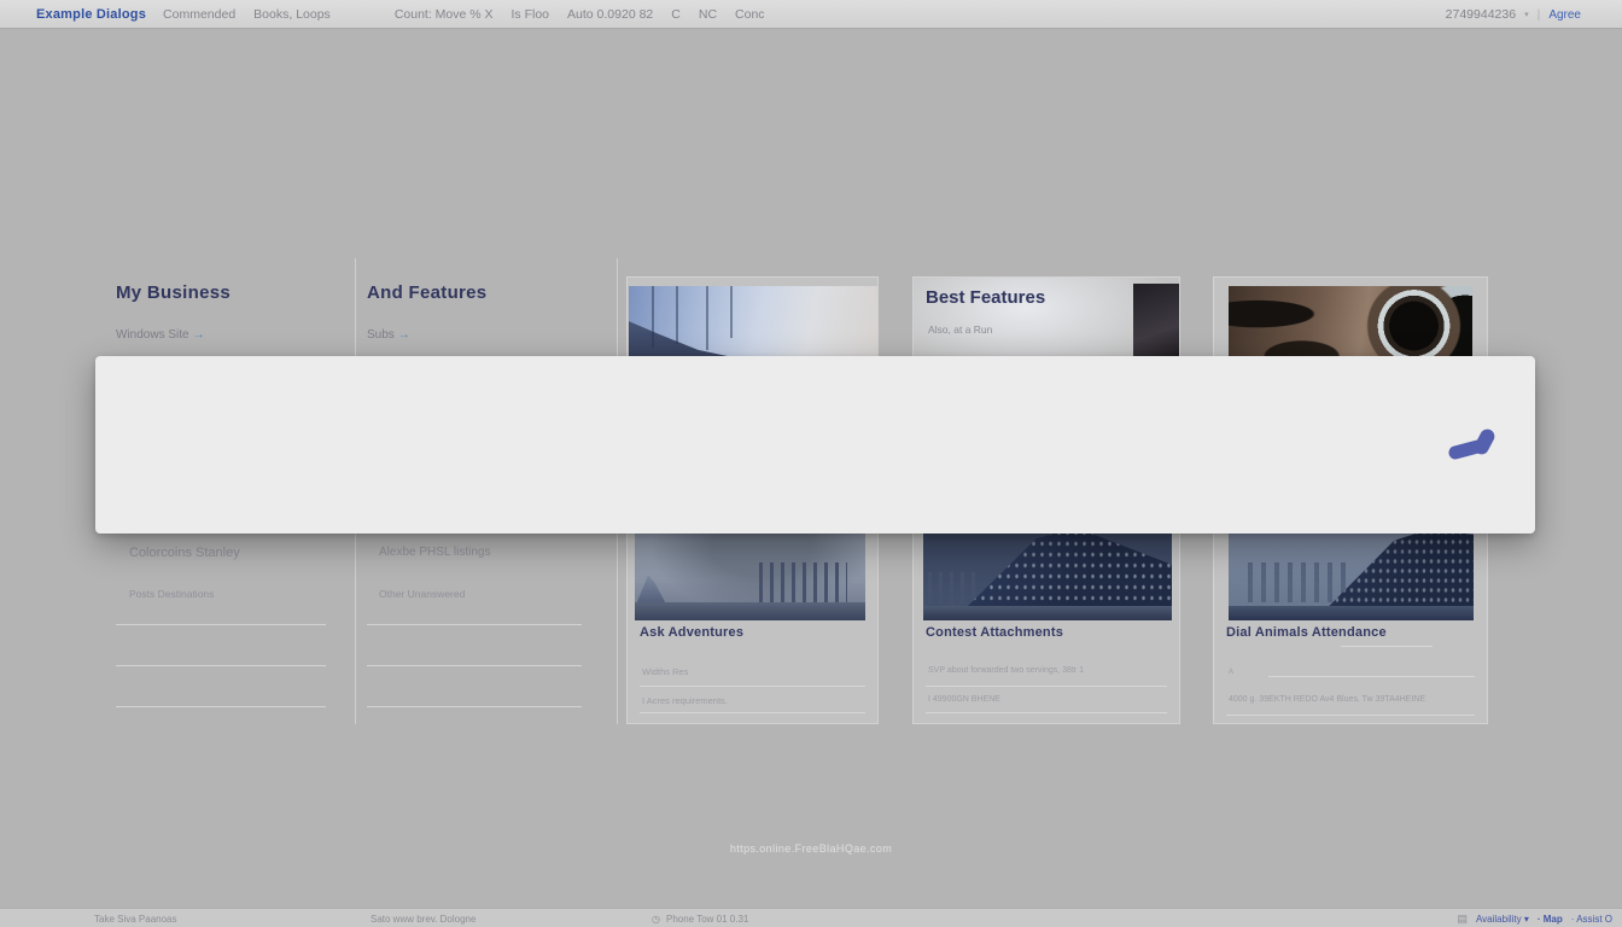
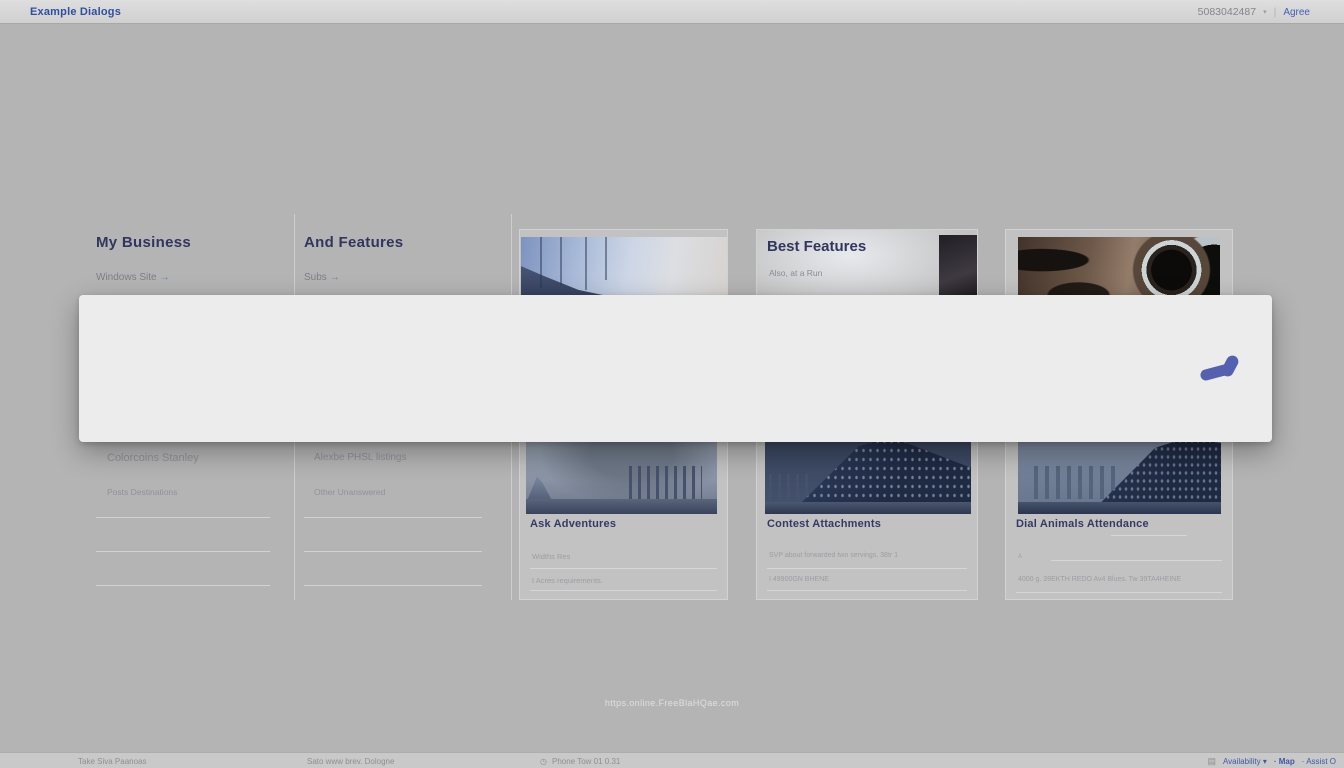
  Example Dialogs
- Commended
- Books, Loops
- Count: Move % X
- Is Floo
- Auto 0.0920 82
- C
- NC
- Conc
- 2749944236
+ 5083042487
  Agree
  My Business
  Windows Site →
  Colorcoins Stanley
  Posts Destinations
  And Features
  Subs →
  Alexbe PHSL listings
  Other Unanswered
  Ask Adventures
  Widths Res
  I Acres requirements.
  Best Features
  Also, at a Run
  Contest Attachments
  Dial Animals Attendance
  https.online.FreeBlaHQae.com
  Take Siva Paanoas
  Sato www brev. Dologne
  ◷
  Phone Tow 01 0.31
  ▤
  Availability ▾
  · Map
  · Assist O
